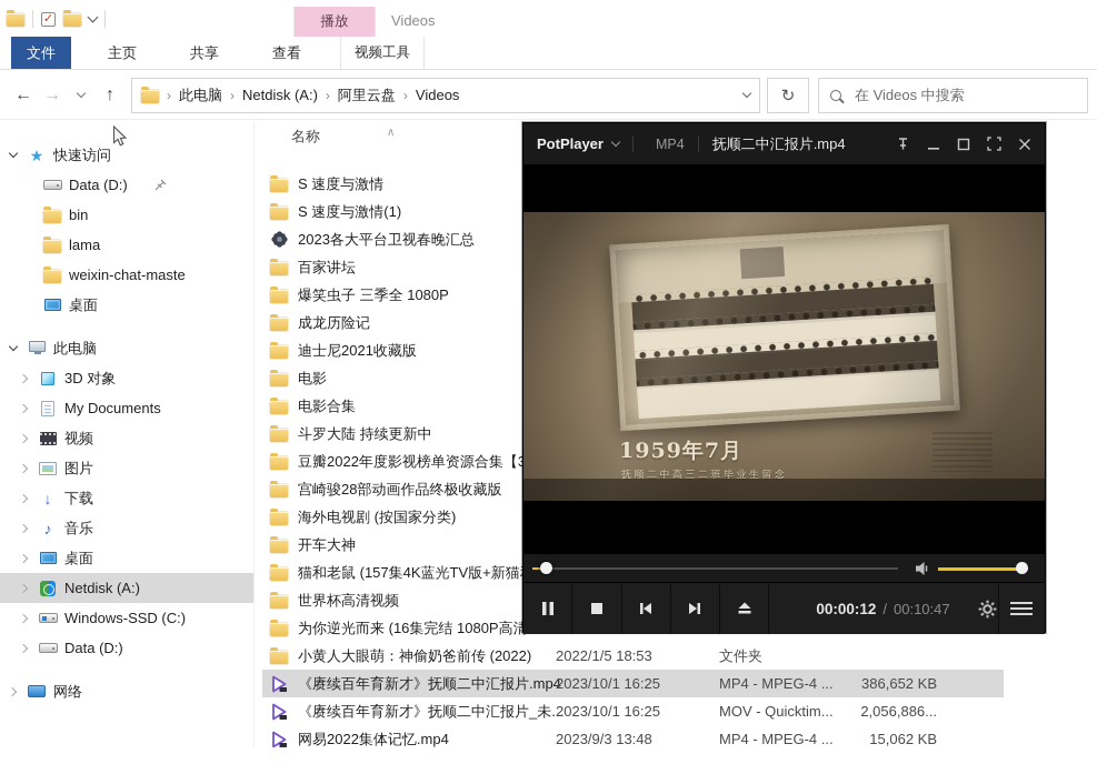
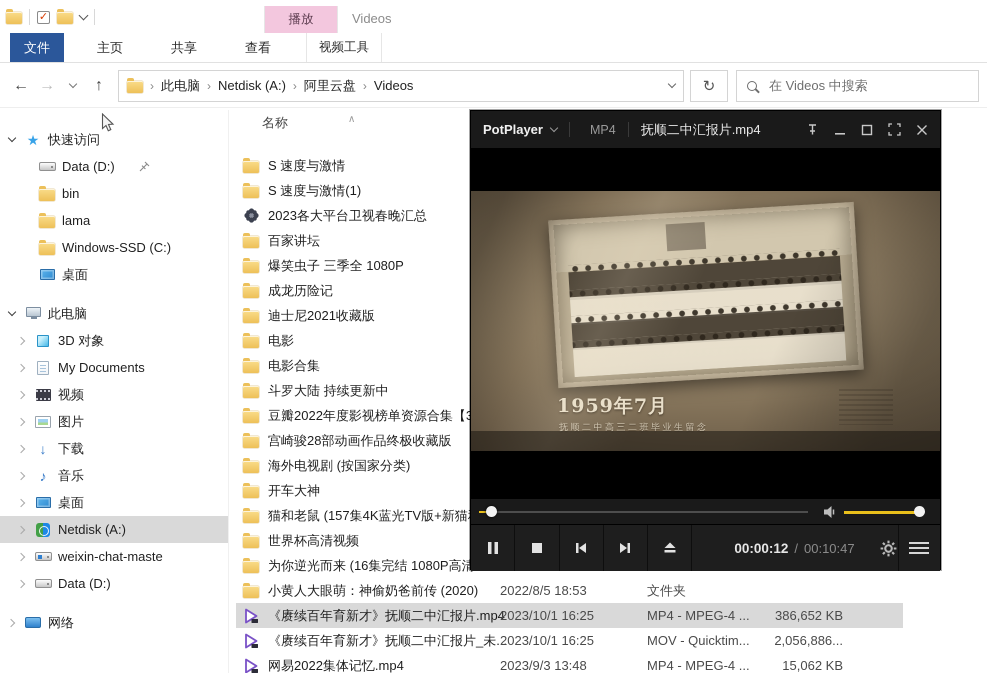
  ✓
  播放
  Videos
  文件
  主页
  共享
  查看
  视频工具
  ←
  →
  ↑
  ›
  此电脑
  ›
  Netdisk (A:)
  ›
  阿里云盘
  ›
  Videos
  ↻
  在 Videos 中搜索
  ★
  快速访问
  Data (D:)
  bin
  lama
- weixin-chat-maste
+ Windows-SSD (C:)
  桌面
  此电脑
  3D 对象
  My Documents
  视频
  图片
  ↓
  下载
  ♪
  音乐
  桌面
  Netdisk (A:)
- Windows-SSD (C:)
+ weixin-chat-maste
  Data (D:)
  网络
  名称
  ∧
  S 速度与激情
  S 速度与激情(1)
  2023各大平台卫视春晚汇总
  百家讲坛
  爆笑虫子 三季全 1080P
  成龙历险记
  迪士尼2021收藏版
  电影
  电影合集
  斗罗大陆 持续更新中
  豆瓣2022年度影视榜单资源合集【
  宫崎骏28部动画作品终极收藏版
  海外电视剧 (按国家分类)
  开车大神
  猫和老鼠 (157集4K蓝光TV版+新猫
  世界杯高清视频
  为你逆光而来 (16集完结 1080P高清
- 小黄人大眼萌：神偷奶爸前传 (2022)
+ 小黄人大眼萌：神偷奶爸前传 (2020)
- 2022/1/5 18:53
+ 2022/8/5 18:53
  文件夹
  《赓续百年育新才》抚顺二中汇报片.mp4
  2023/10/1 16:25
  MP4 - MPEG-4 ...
  386,652 KB
  《赓续百年育新才》抚顺二中汇报片_未...
  2023/10/1 16:25
  MOV - Quicktim...
  2,056,886...
  网易2022集体记忆.mp4
  2023/9/3 13:48
  MP4 - MPEG-4 ...
  15,062 KB
  PotPlayer
  MP4
  抚顺二中汇报片.mp4
  00:00:12
  /
  00:10:47
